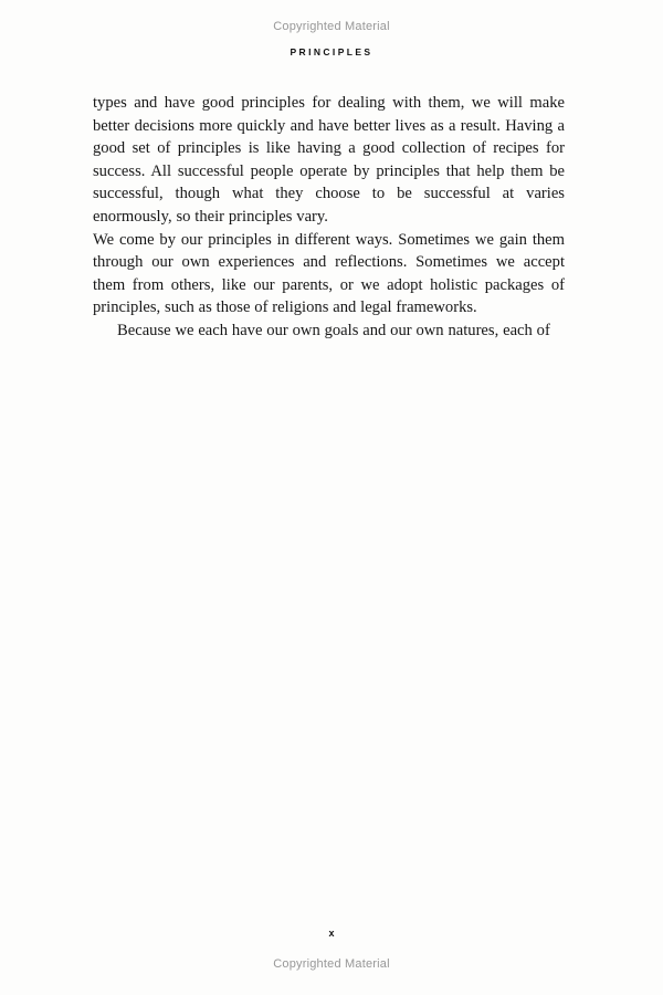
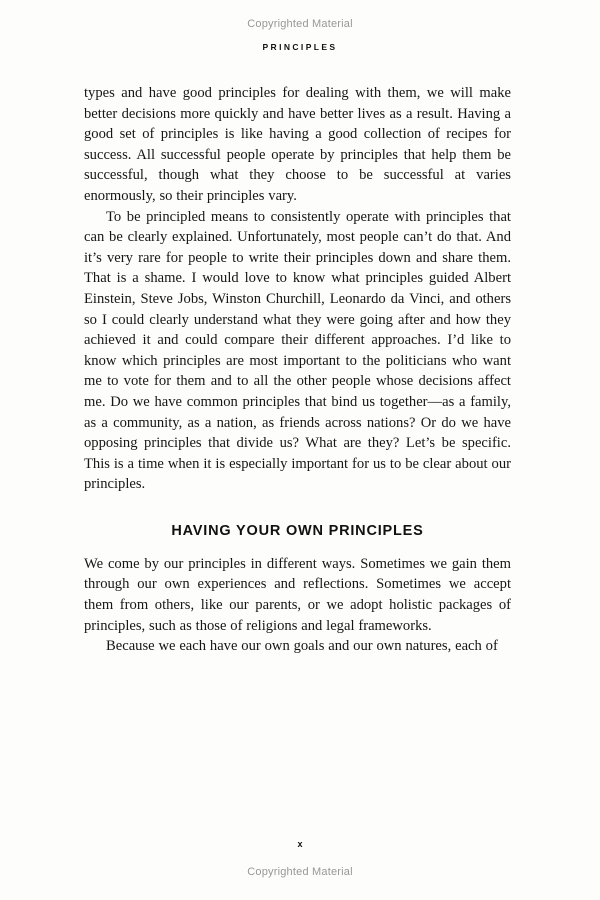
  Copyrighted Material
  PRINCIPLES
  types and have good principles for dealing with them, we will make better decisions more quickly and have better lives as a result. Having a good set of principles is like having a good collection of recipes for success. All successful people operate by principles that help them be successful, though what they choose to be successful at varies enormously, so their principles vary.
+ To be principled means to consistently operate with principles that can be clearly explained. Unfortunately, most people can’t do that. And it’s very rare for people to write their principles down and share them. That is a shame. I would love to know what principles guided Albert Einstein, Steve Jobs, Winston Churchill, Leonardo da Vinci, and others so I could clearly understand what they were going after and how they achieved it and could compare their different approaches. I’d like to know which principles are most important to the politicians who want me to vote for them and to all the other people whose decisions affect me. Do we have common principles that bind us together—as a family, as a community, as a nation, as friends across nations? Or do we have opposing principles that divide us? What are they? Let’s be specific. This is a time when it is especially important for us to be clear about our principles.
+ HAVING YOUR OWN PRINCIPLES
  We come by our principles in different ways. Sometimes we gain them through our own experiences and reflections. Sometimes we accept them from others, like our parents, or we adopt holistic packages of principles, such as those of religions and legal frameworks.
  Because we each have our own goals and our own natures, each of
  x
  Copyrighted Material
